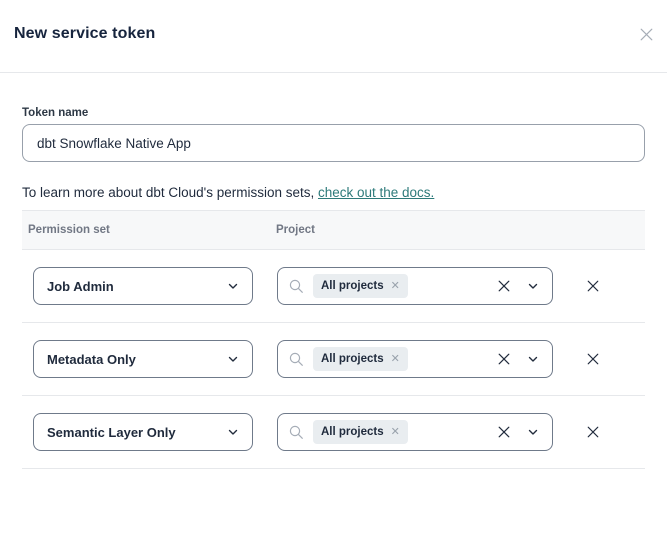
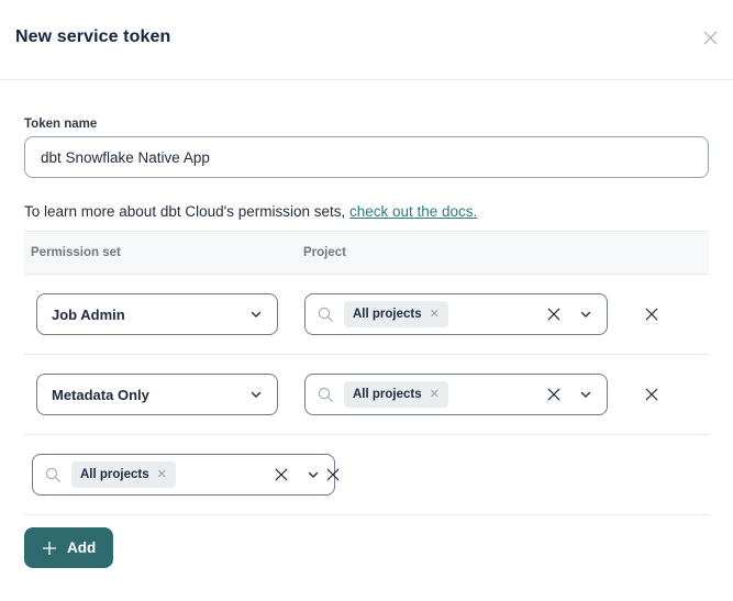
  New service token
  Token name
  dbt Snowflake Native App
  To learn more about dbt Cloud's permission sets, check out the docs.
  Permission set
  Project
  Job Admin
  All projects
  ✕
  Metadata Only
  All projects
  ✕
- Semantic Layer Only
  All projects
  ✕
+ Add
